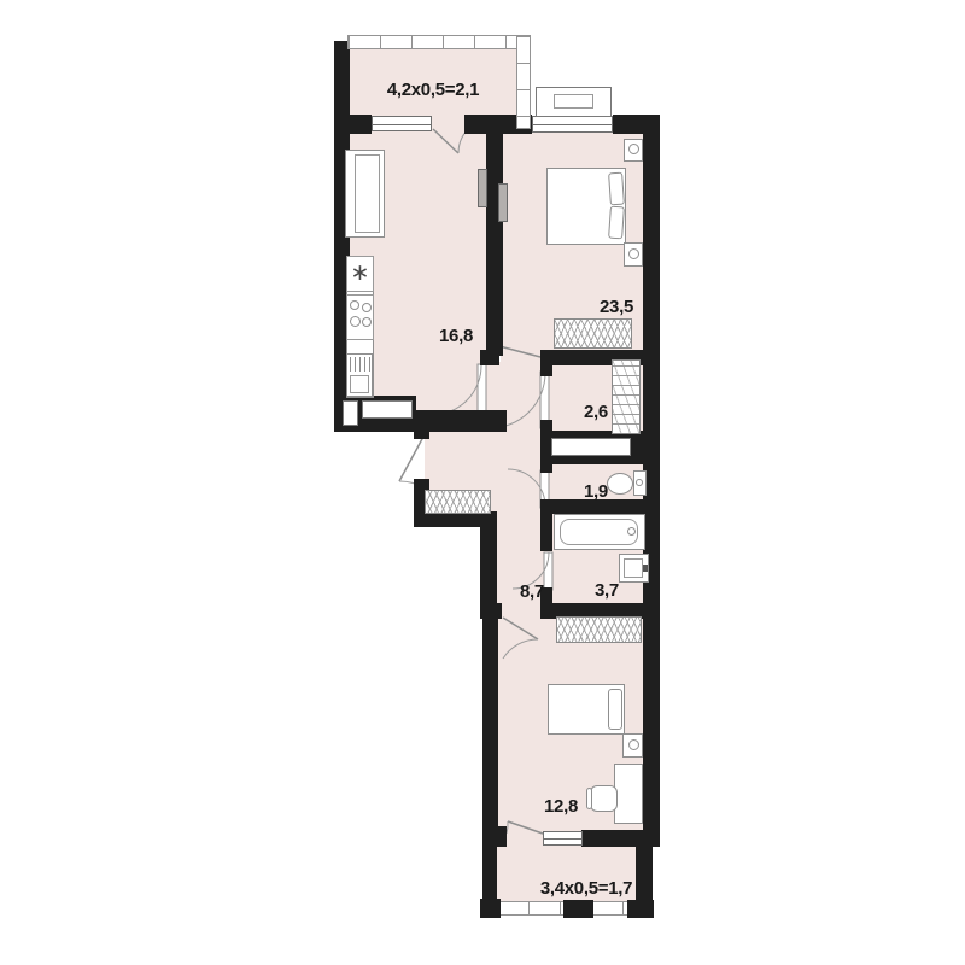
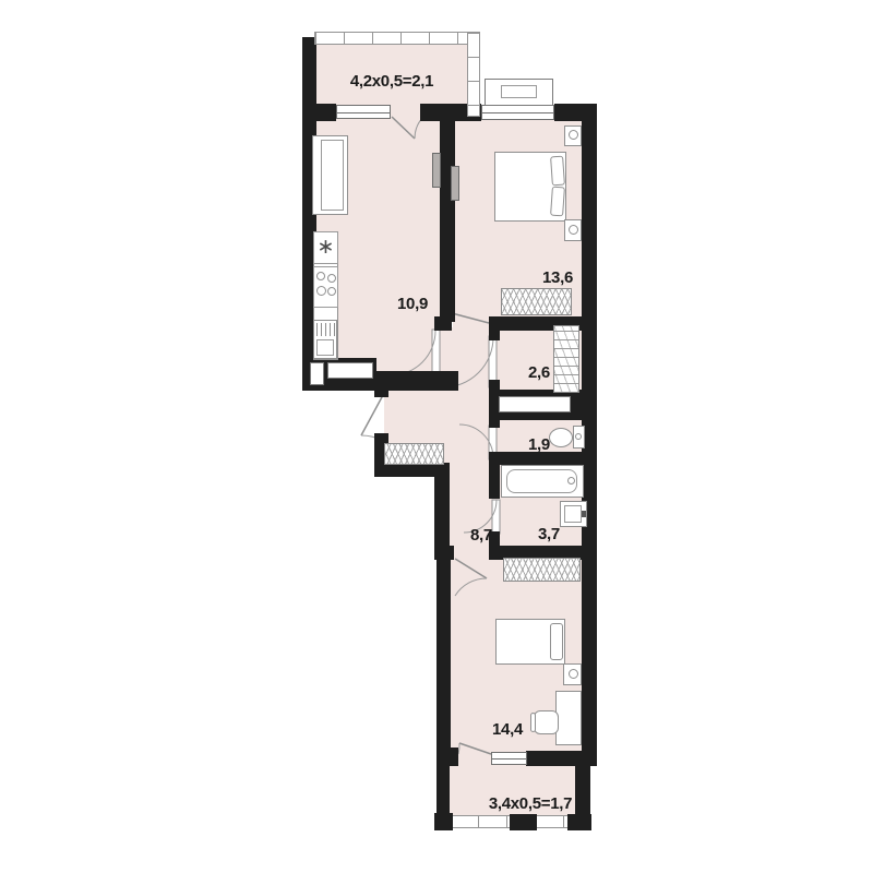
  ∗
  4,2х0,5=2,1
- 16,8
+ 10,9
- 23,5
+ 13,6
  2,6
  1,9
  8,7
  3,7
- 12,8
+ 14,4
  3,4х0,5=1,7
